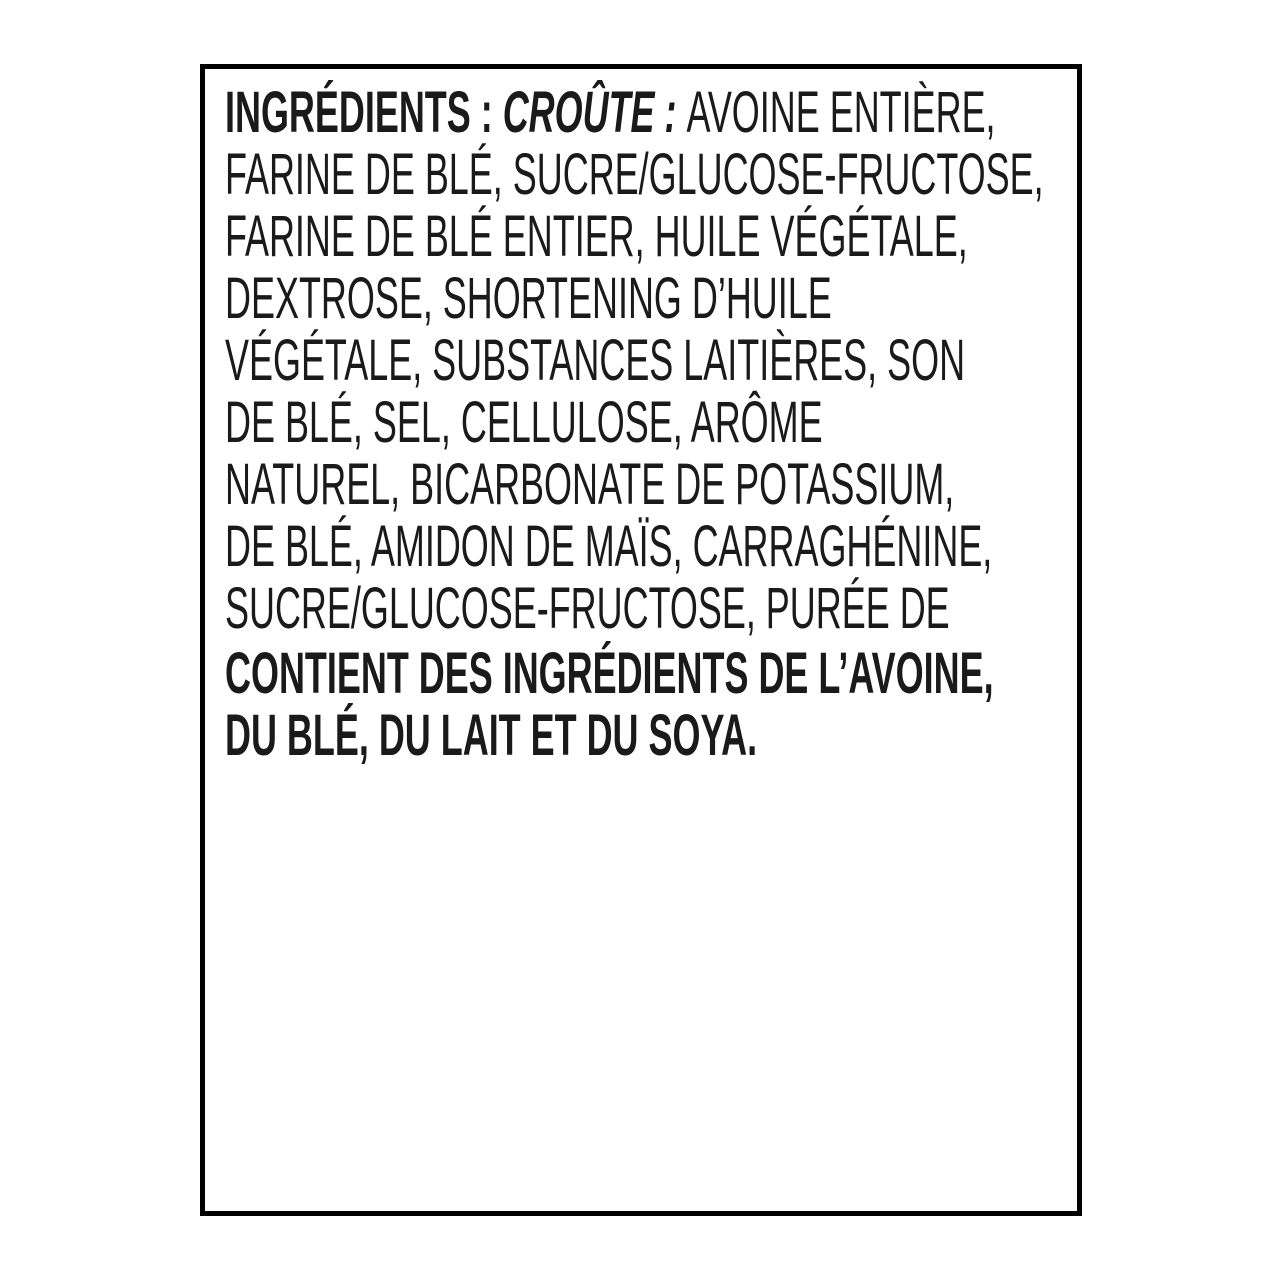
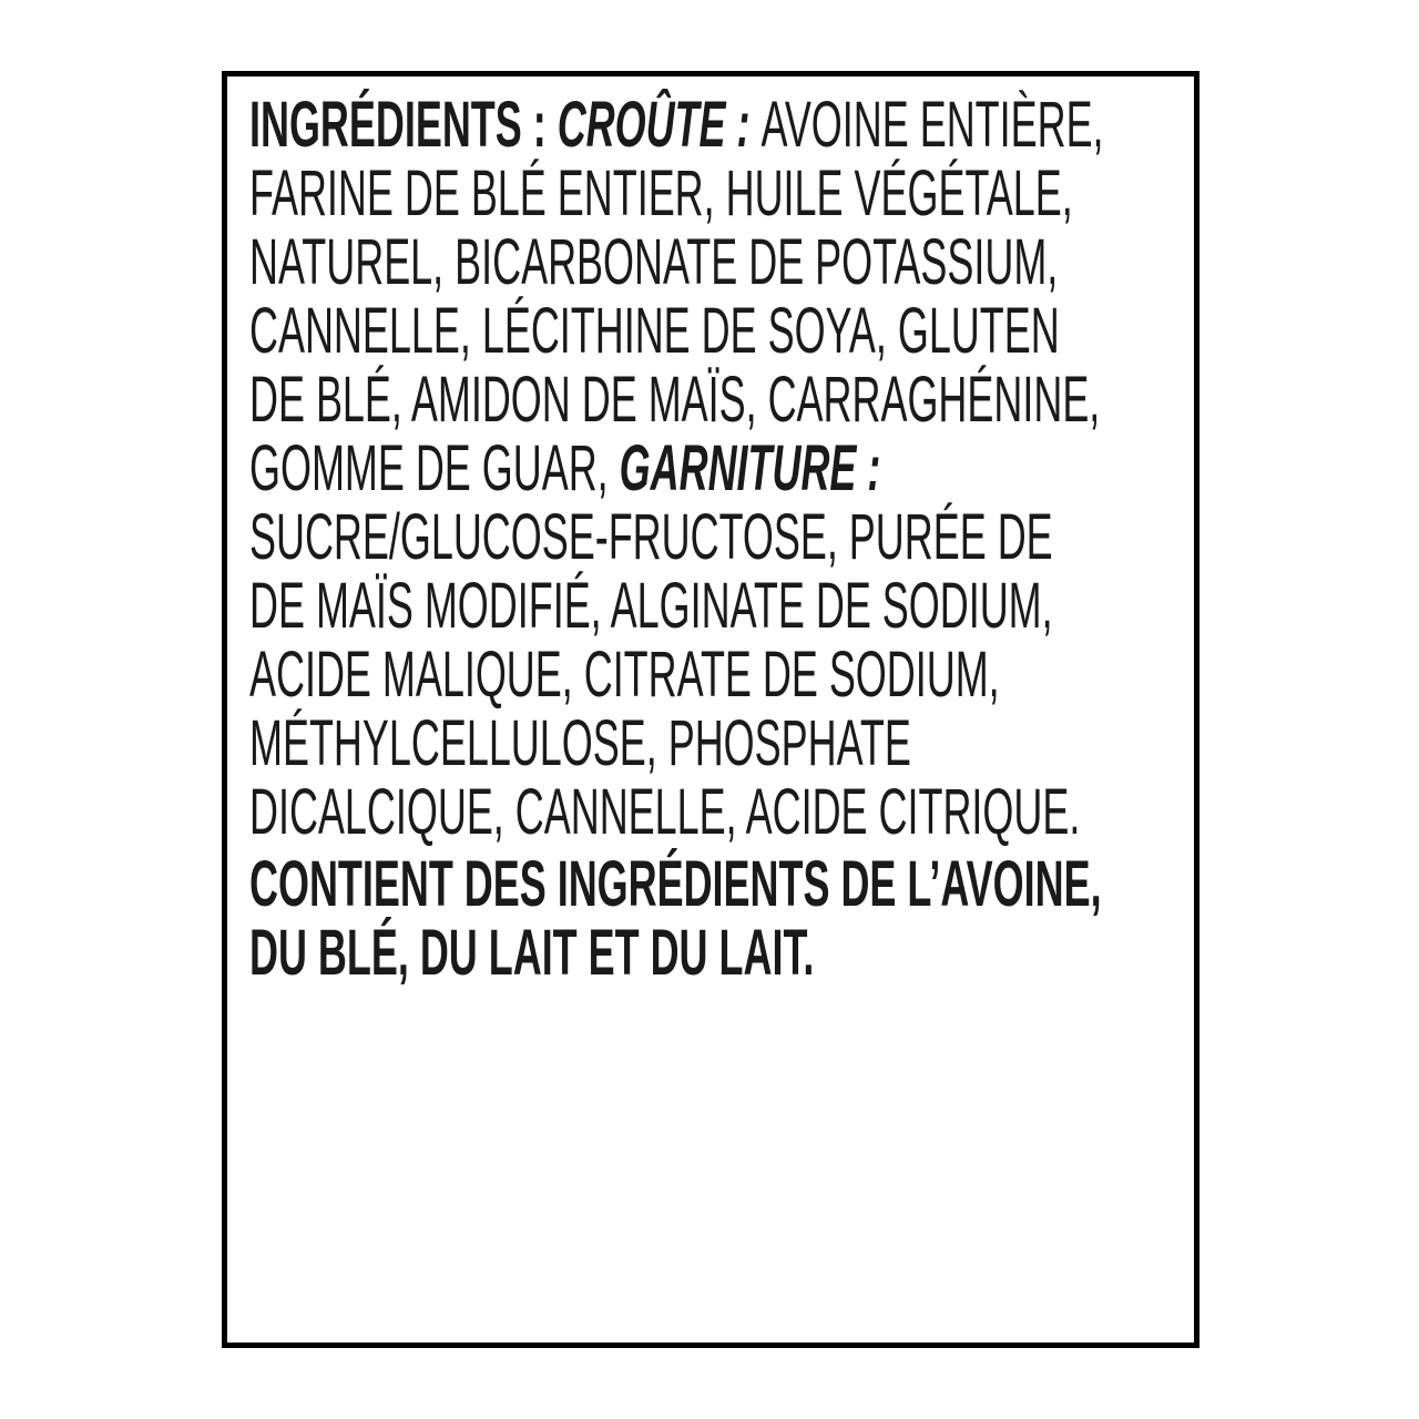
  INGRÉDIENTS : CROÛTE : AVOINE ENTIÈRE,
- FARINE DE BLÉ, SUCRE/GLUCOSE-FRUCTOSE,
  FARINE DE BLÉ ENTIER, HUILE VÉGÉTALE,
- DEXTROSE, SHORTENING D’HUILE
- VÉGÉTALE, SUBSTANCES LAITIÈRES, SON
- DE BLÉ, SEL, CELLULOSE, ARÔME
  NATUREL, BICARBONATE DE POTASSIUM,
+ CANNELLE, LÉCITHINE DE SOYA, GLUTEN
  DE BLÉ, AMIDON DE MAÏS, CARRAGHÉNINE,
+ GOMME DE GUAR, GARNITURE :
  SUCRE/GLUCOSE-FRUCTOSE, PURÉE DE
+ DE MAÏS MODIFIÉ, ALGINATE DE SODIUM,
+ ACIDE MALIQUE, CITRATE DE SODIUM,
+ MÉTHYLCELLULOSE, PHOSPHATE
+ DICALCIQUE, CANNELLE, ACIDE CITRIQUE.
  CONTIENT DES INGRÉDIENTS DE L’AVOINE,
- DU BLÉ, DU LAIT ET DU SOYA.
+ DU BLÉ, DU LAIT ET DU LAIT.
